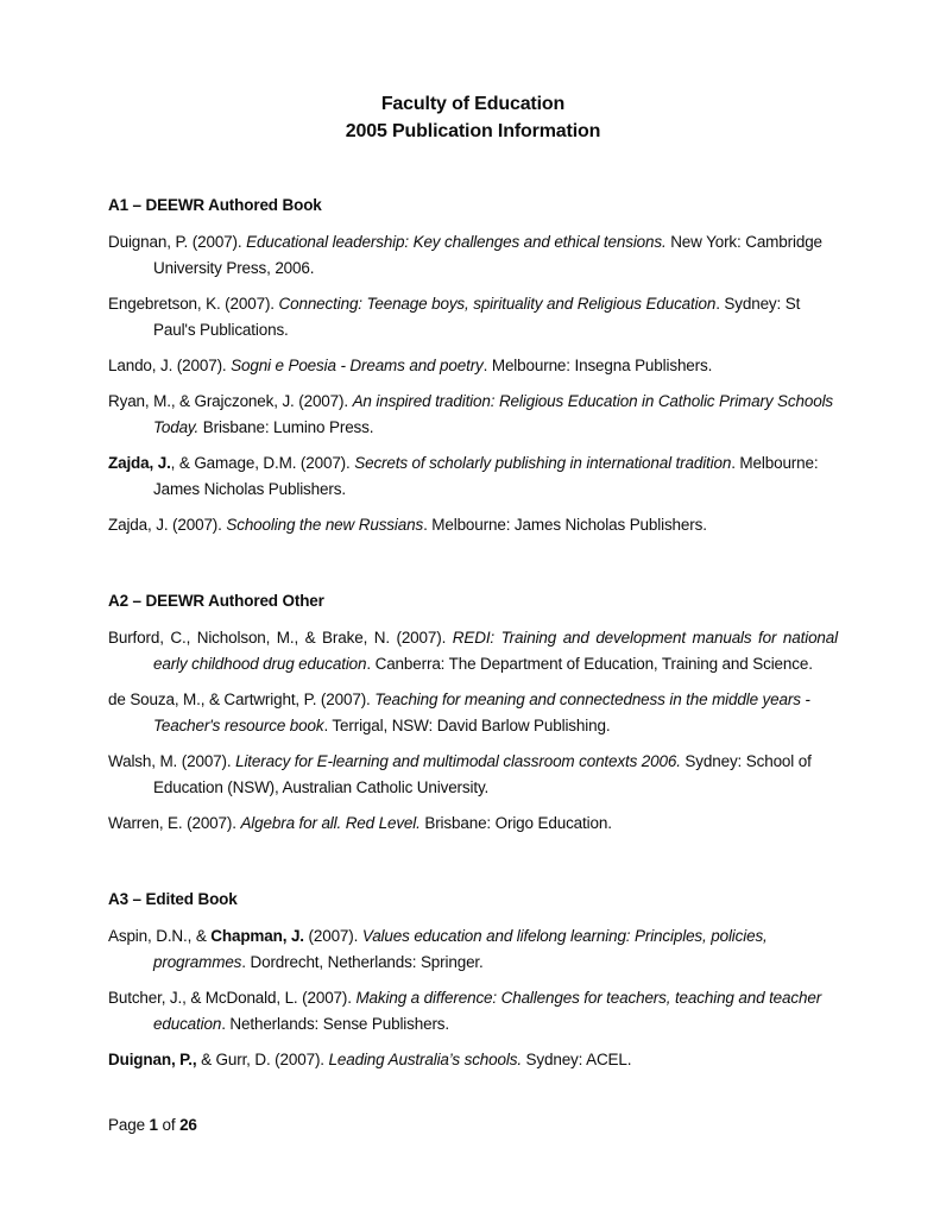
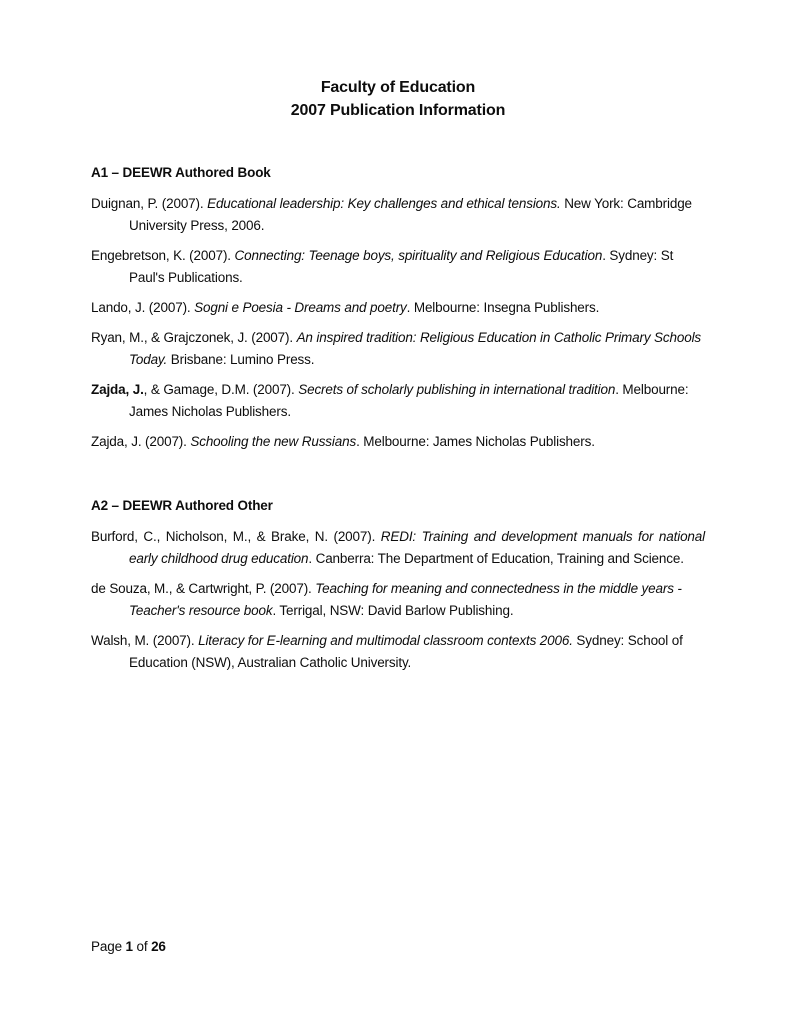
  Faculty of Education
- 2005 Publication Information
+ 2007 Publication Information
  A1 – DEEWR Authored Book
  Duignan, P. (2007). Educational leadership: Key challenges and ethical tensions. New York: Cambridge University Press, 2006.
  Engebretson, K. (2007). Connecting: Teenage boys, spirituality and Religious Education. Sydney: St Paul's Publications.
  Lando, J. (2007). Sogni e Poesia - Dreams and poetry. Melbourne: Insegna Publishers.
  Ryan, M., & Grajczonek, J. (2007). An inspired tradition: Religious Education in Catholic Primary Schools Today. Brisbane: Lumino Press.
  Zajda, J., & Gamage, D.M. (2007). Secrets of scholarly publishing in international tradition. Melbourne: James Nicholas Publishers.
  Zajda, J. (2007). Schooling the new Russians. Melbourne: James Nicholas Publishers.
  A2 – DEEWR Authored Other
  Burford, C., Nicholson, M., & Brake, N. (2007). REDI: Training and development manuals for national early childhood drug education. Canberra: The Department of Education, Training and Science.
  de Souza, M., & Cartwright, P. (2007). Teaching for meaning and connectedness in the middle years - Teacher's resource book. Terrigal, NSW: David Barlow Publishing.
  Walsh, M. (2007). Literacy for E-learning and multimodal classroom contexts 2006. Sydney: School of Education (NSW), Australian Catholic University.
- Warren, E. (2007). Algebra for all. Red Level. Brisbane: Origo Education.
- A3 – Edited Book
- Aspin, D.N., & Chapman, J. (2007). Values education and lifelong learning: Principles, policies, programmes. Dordrecht, Netherlands: Springer.
- Butcher, J., & McDonald, L. (2007). Making a difference: Challenges for teachers, teaching and teacher education. Netherlands: Sense Publishers.
- Duignan, P., & Gurr, D. (2007). Leading Australia’s schools. Sydney: ACEL.
  Page 1 of 26
